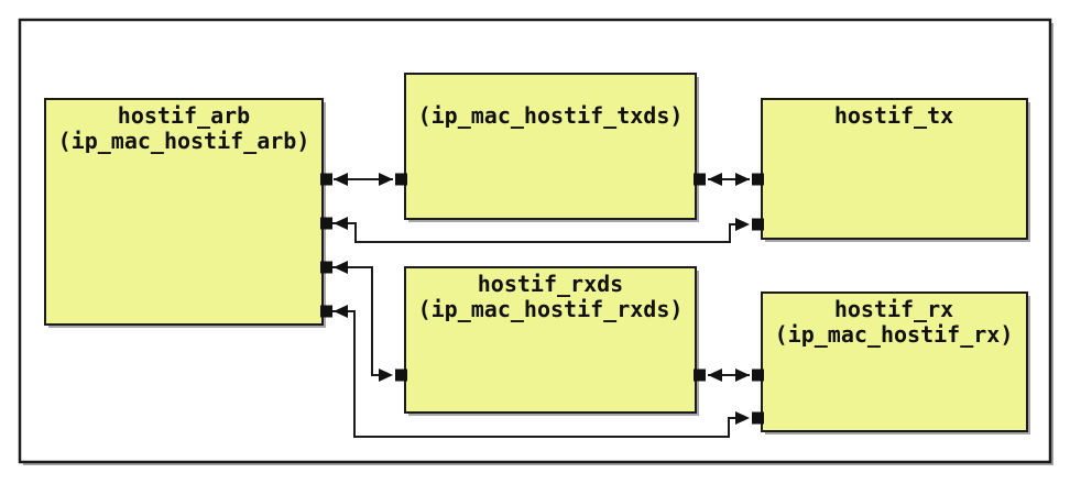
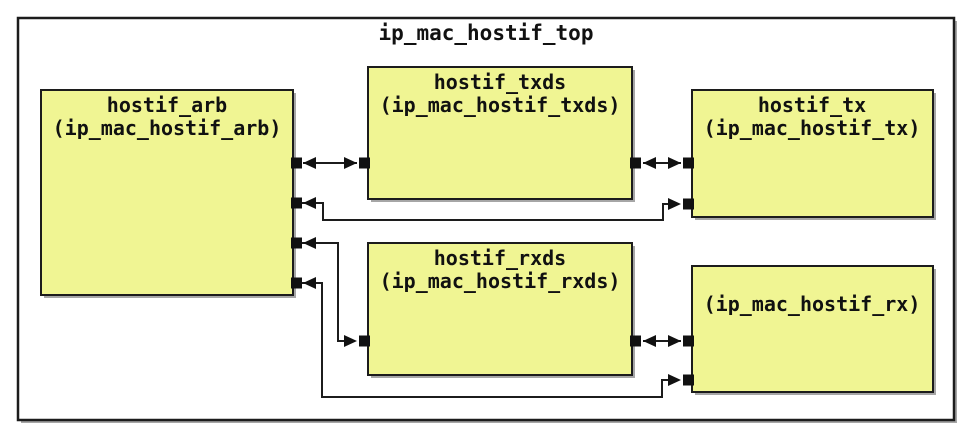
+ ip_mac_hostif_top
  hostif_arb
  (ip_mac_hostif_arb)
+ hostif_txds
  (ip_mac_hostif_txds)
  hostif_tx
+ (ip_mac_hostif_tx)
  hostif_rxds
  (ip_mac_hostif_rxds)
- hostif_rx
  (ip_mac_hostif_rx)
